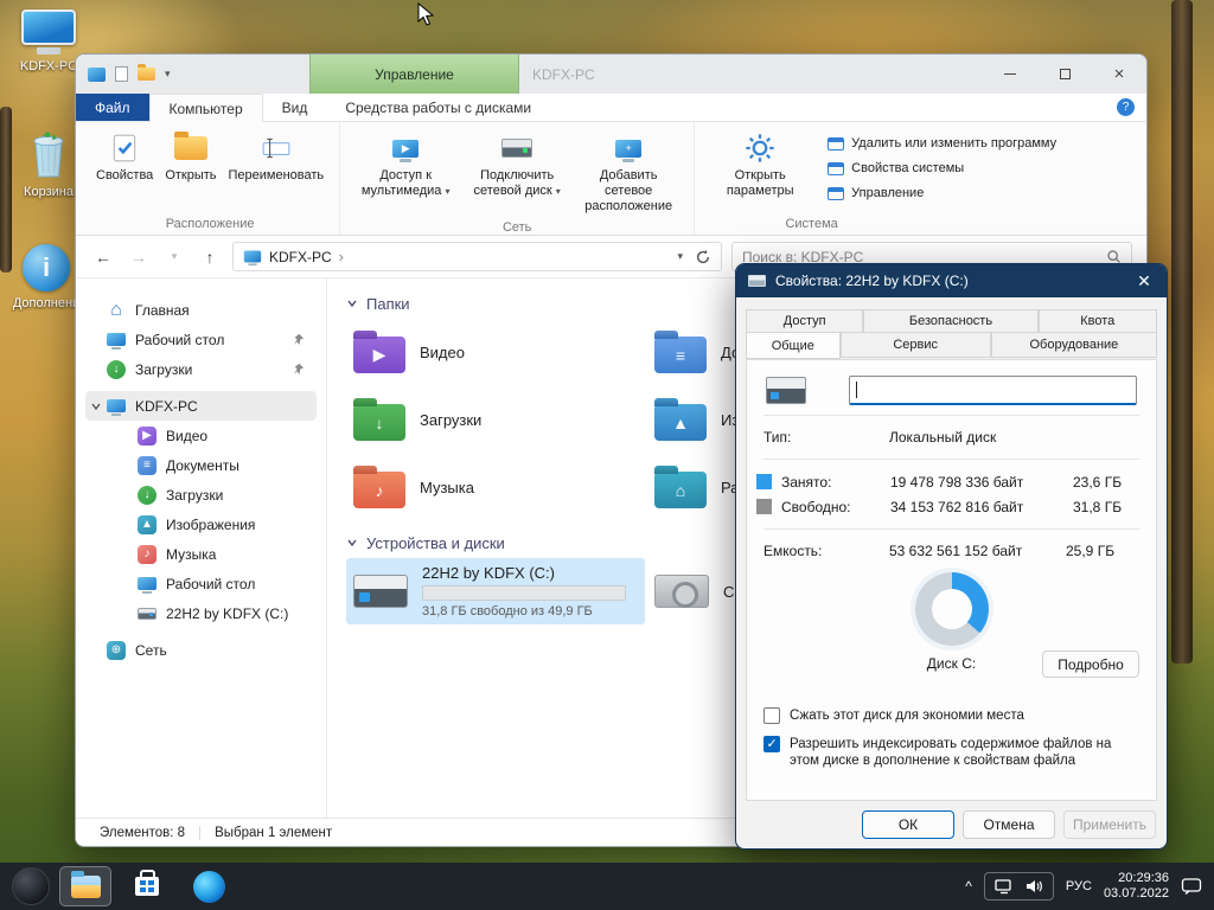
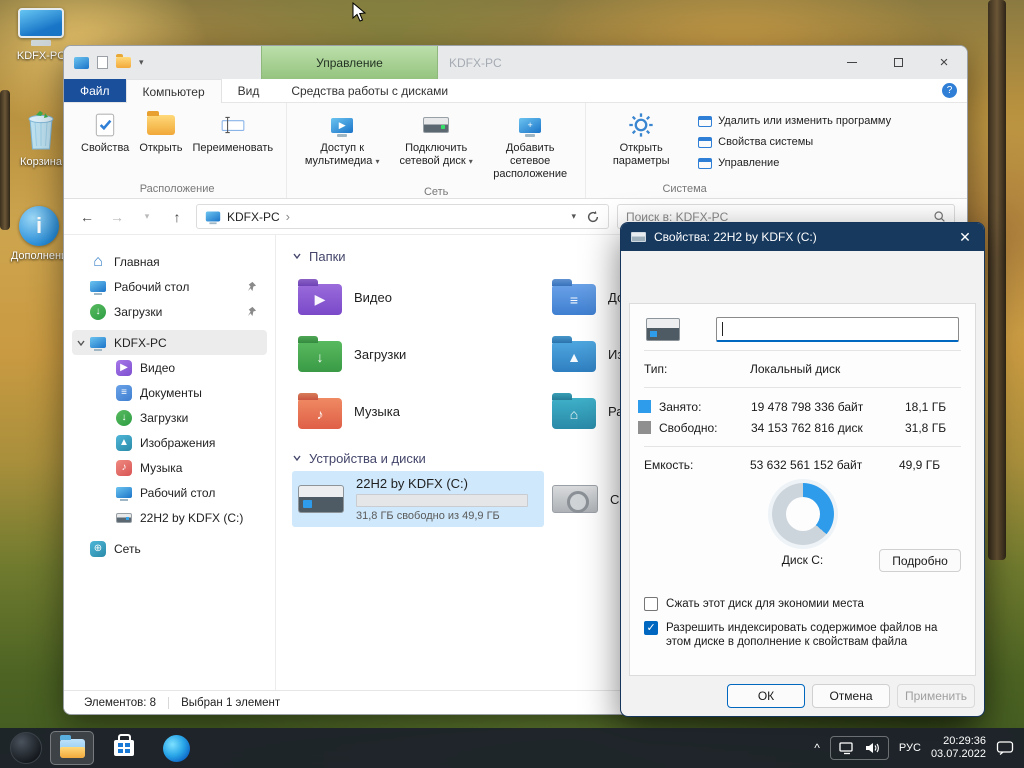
  KDFX-PC
  Корзина
  i
  Дополнен
  ▾
  Управление
  KDFX-PC
  ×
  Файл
  Компьютер
  Вид
  Средства работы с дисками
  ?
  Свойства
  Открыть
  Переименовать
  Расположение
  ▶
  Доступ к мультимедиа ▾
  Подключить сетевой диск ▾
  +
  Добавить сетевое расположение
  Сеть
  Открыть параметры
  Удалить или изменить программу
  Свойства системы
  Управление
  Система
  ←
  →
  ▾
  ↑
  KDFX-PC
  ›
  ▾
  Поиск в: KDFX-PC
  ⌂
  Главная
  Рабочий стол
  ↓
  Загрузки
  KDFX-PC
  ▶
  Видео
  ≡
  Документы
  ↓
  Загрузки
  ▲
  Изображения
  ♪
  Музыка
  Рабочий стол
  22H2 by KDFX (C:)
  ⊕
  Сеть
  Папки
  ▶
  Видео
  ≡
  ↓
  Загрузки
  ▲
  ♪
  Музыка
  ⌂
  Устройства и диски
  22H2 by KDFX (C:)
  31,8 ГБ свободно из 49,9 ГБ
  Элементов: 8
  Выбран 1 элемент
  Свойства: 22H2 by KDFX (C:)
  ✕
- Доступ
- Безопасность
- Квота
- Общие
- Сервис
- Оборудование
  Тип:
  Локальный диск
  Занято:
  19 478 798 336 байт
- 23,6 ГБ
+ 18,1 ГБ
  Свободно:
- 34 153 762 816 байт
+ 34 153 762 816 диск
  31,8 ГБ
  Емкость:
  53 632 561 152 байт
- 25,9 ГБ
+ 49,9 ГБ
  Диск C:
  Подробно
  Сжать этот диск для экономии места
  Разрешить индексировать содержимое файлов на этом диске в дополнение к свойствам файла
  ОК
  Отмена
  Применить
  ^
  РУС
  20:29:36
  03.07.2022
